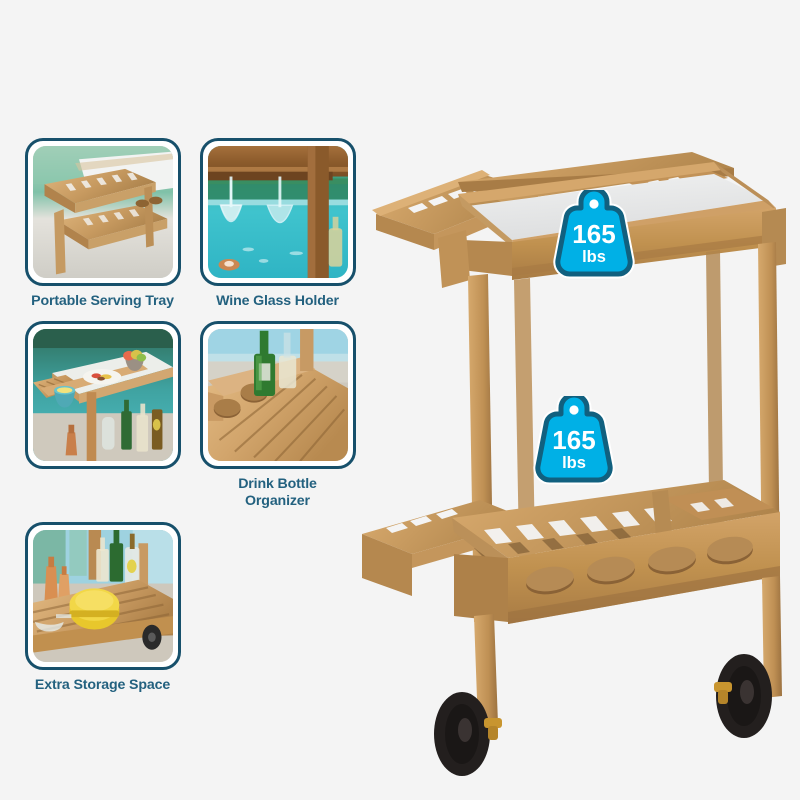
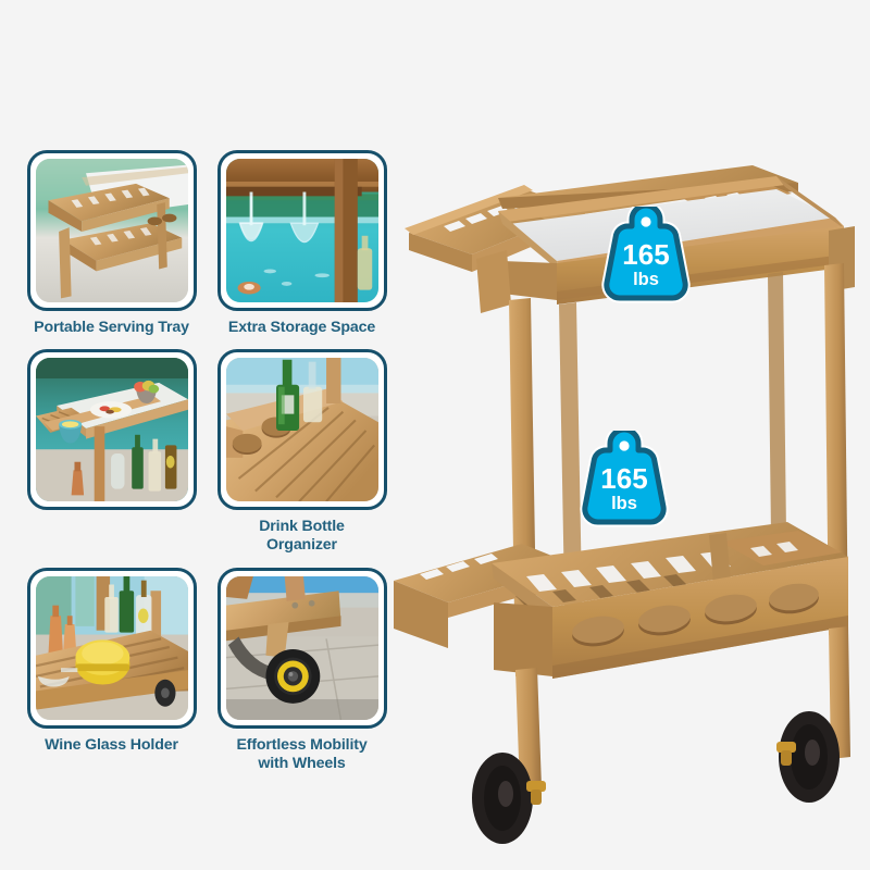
  Portable Serving Tray
- Wine Glass Holder
+ Extra Storage Space
  Drink Bottle
  Organizer
- Extra Storage Space
+ Wine Glass Holder
+ Effortless Mobility
+ with Wheels
  165
  lbs
  165
  lbs
